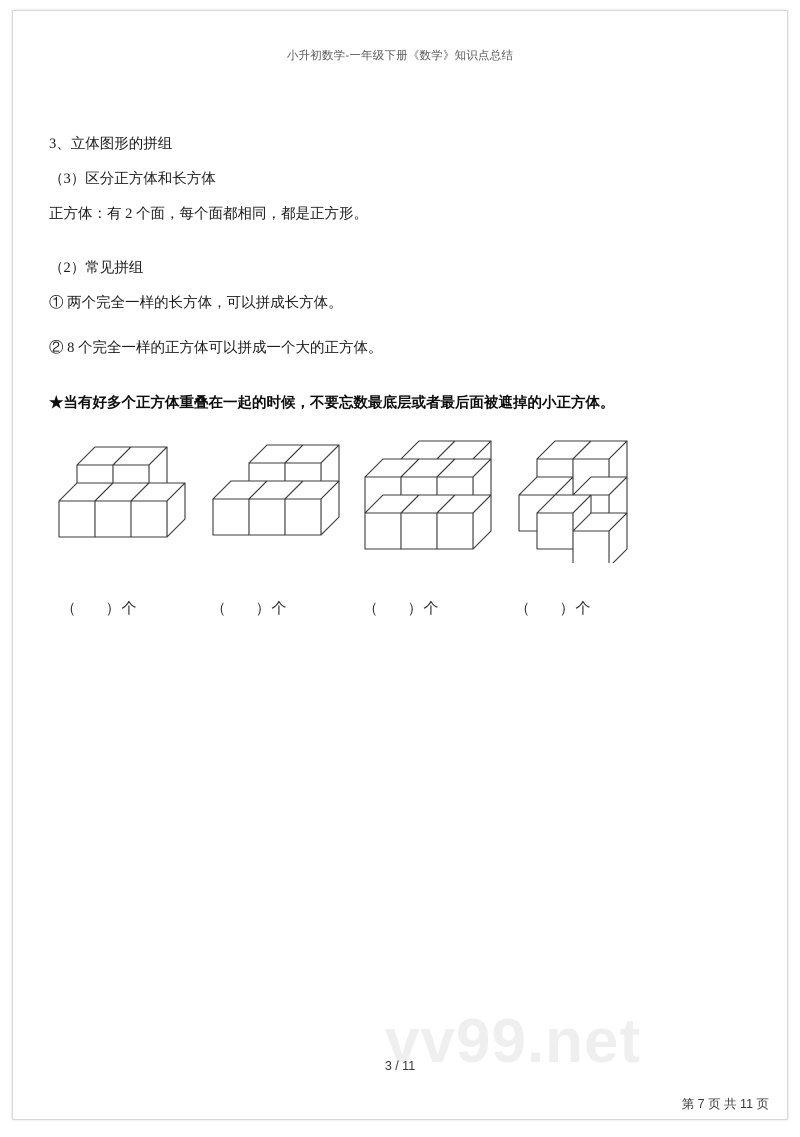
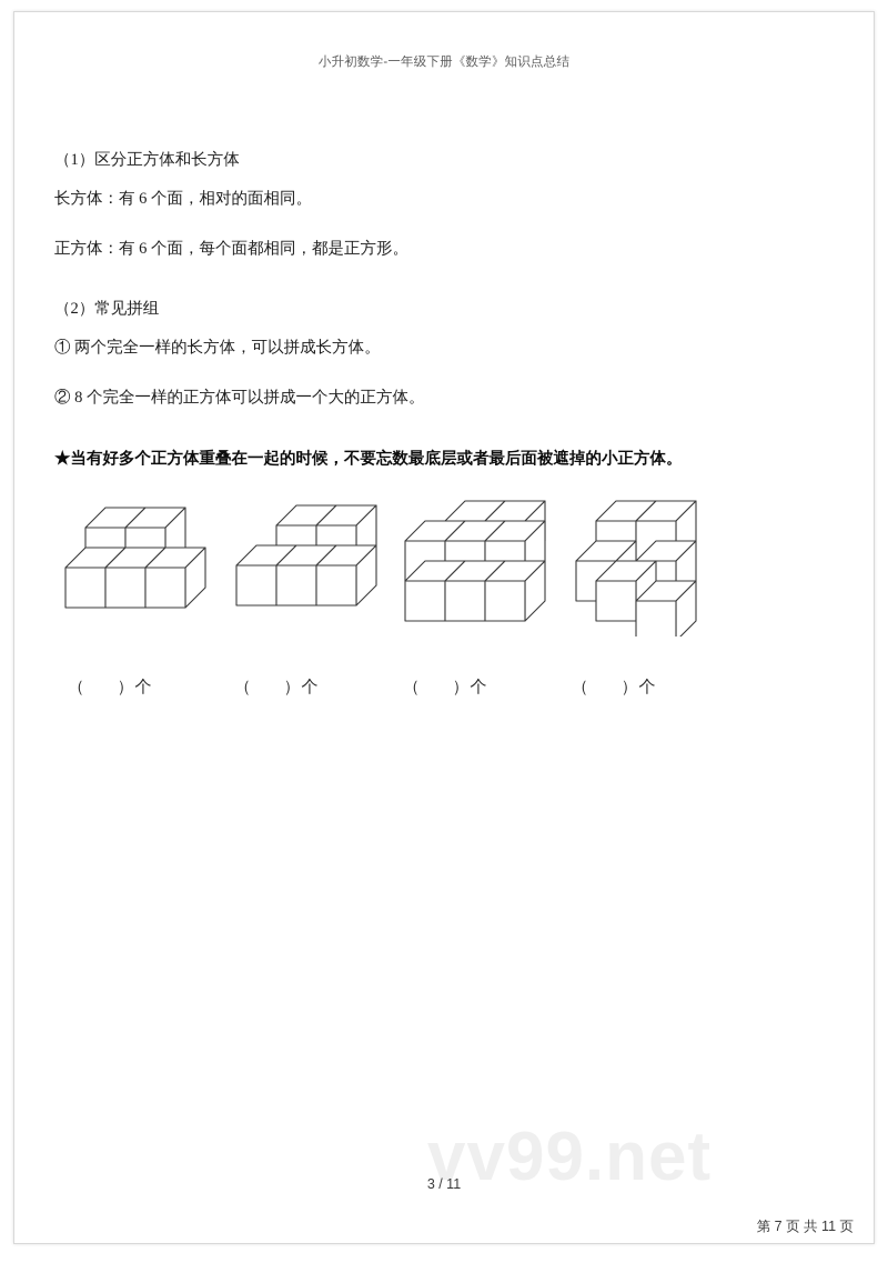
  小升初数学-一年级下册《数学》知识点总结
- 3、立体图形的拼组
- （3）区分正方体和长方体
+ （1）区分正方体和长方体
+ 长方体：有 6 个面，相对的面相同。
- 正方体：有 2 个面，每个面都相同，都是正方形。
+ 正方体：有 6 个面，每个面都相同，都是正方形。
  （2）常见拼组
  ① 两个完全一样的长方体，可以拼成长方体。
  ② 8 个完全一样的正方体可以拼成一个大的正方体。
  ★当有好多个正方体重叠在一起的时候，不要忘数最底层或者最后面被遮掉的小正方体。
  （ ）个
  （ ）个
  （ ）个
  （ ）个
  vv99.net
  3 / 11
  第 7 页 共 11 页
